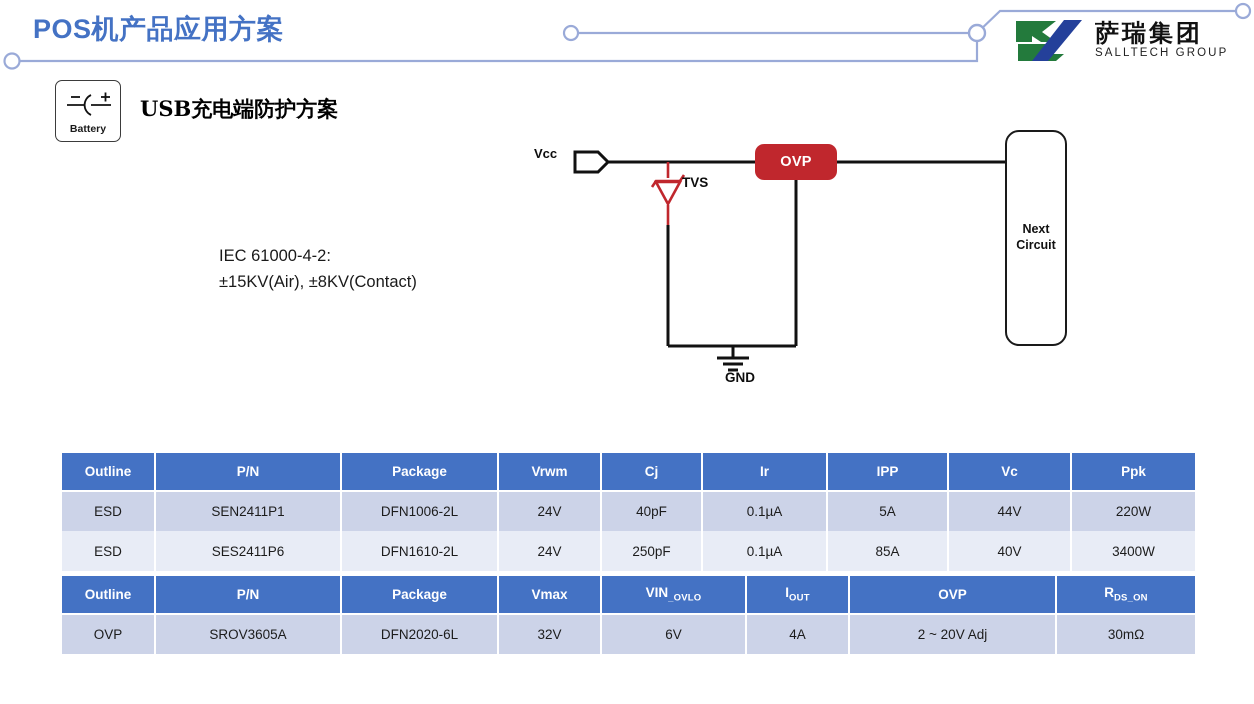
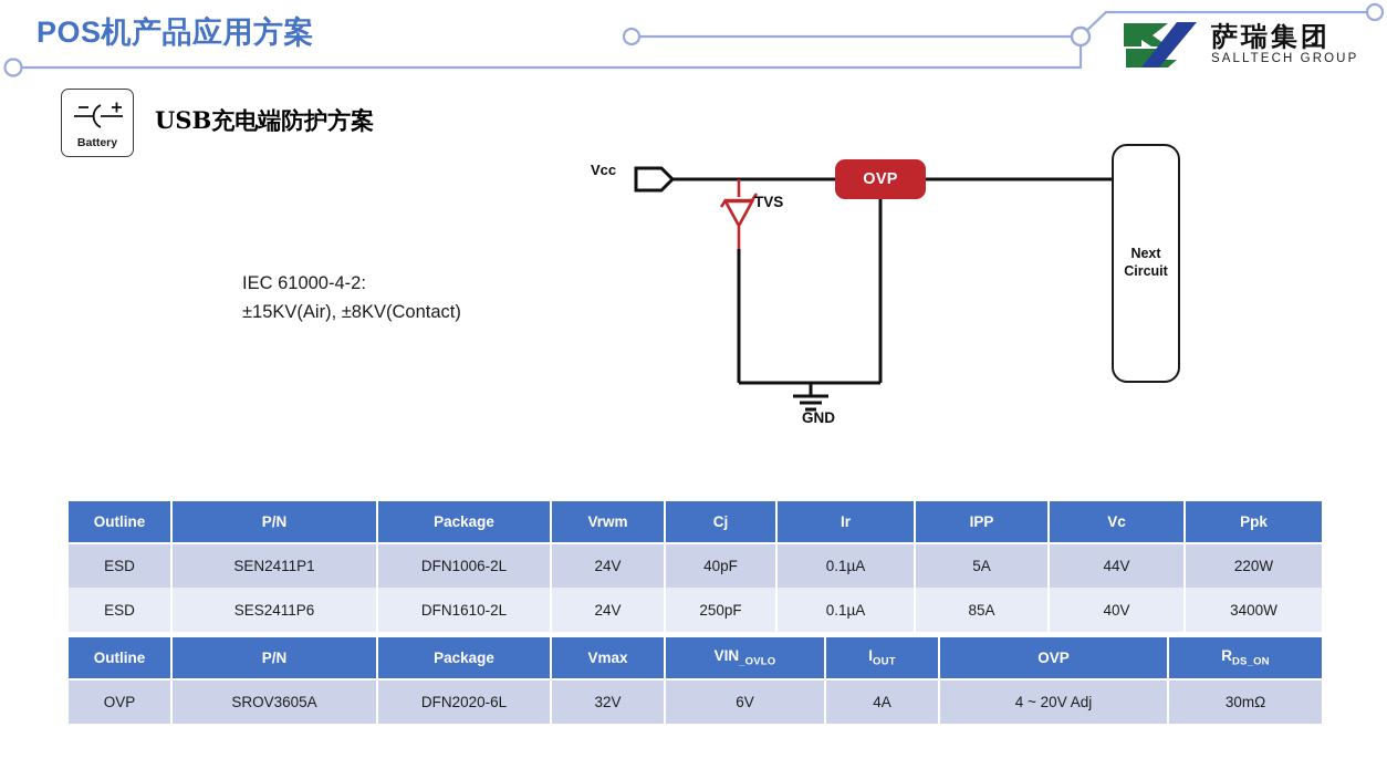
  POS机产品应用方案
  萨瑞集团
  SALLTECH GROUP
  Battery
  USB充电端防护方案
  IEC 61000-4-2:
  ±15KV(Air), ±8KV(Contact)
  OVP
  Next
  Circuit
  Vcc
  TVS
  GND
  Outline	P/N	Package	Vrwm	Cj	Ir	IPP	Vc	Ppk
  ESD	SEN2411P1	DFN1006-2L	24V	40pF	0.1µA	5A	44V	220W
  ESD	SES2411P6	DFN1610-2L	24V	250pF	0.1µA	85A	40V	3400W
  Outline	P/N	Package	Vmax	VIN_OVLO	IOUT	OVP	RDS_ON
- OVP	SROV3605A	DFN2020-6L	32V	6V	4A	2 ~ 20V Adj	30mΩ
+ OVP	SROV3605A	DFN2020-6L	32V	6V	4A	4 ~ 20V Adj	30mΩ
